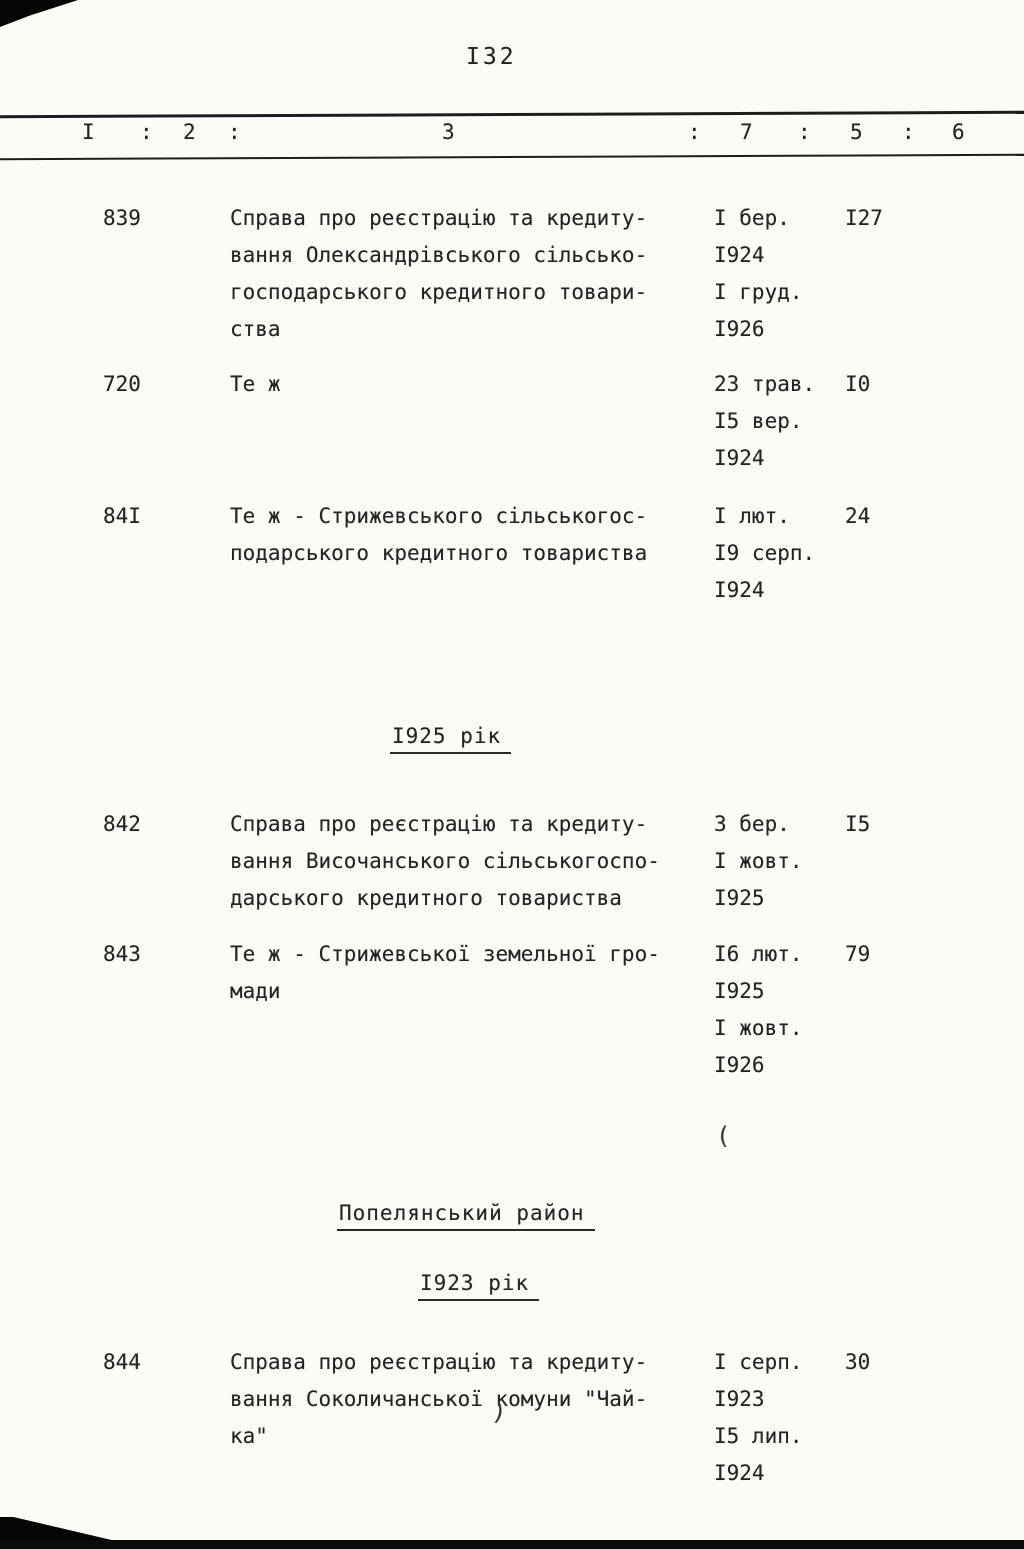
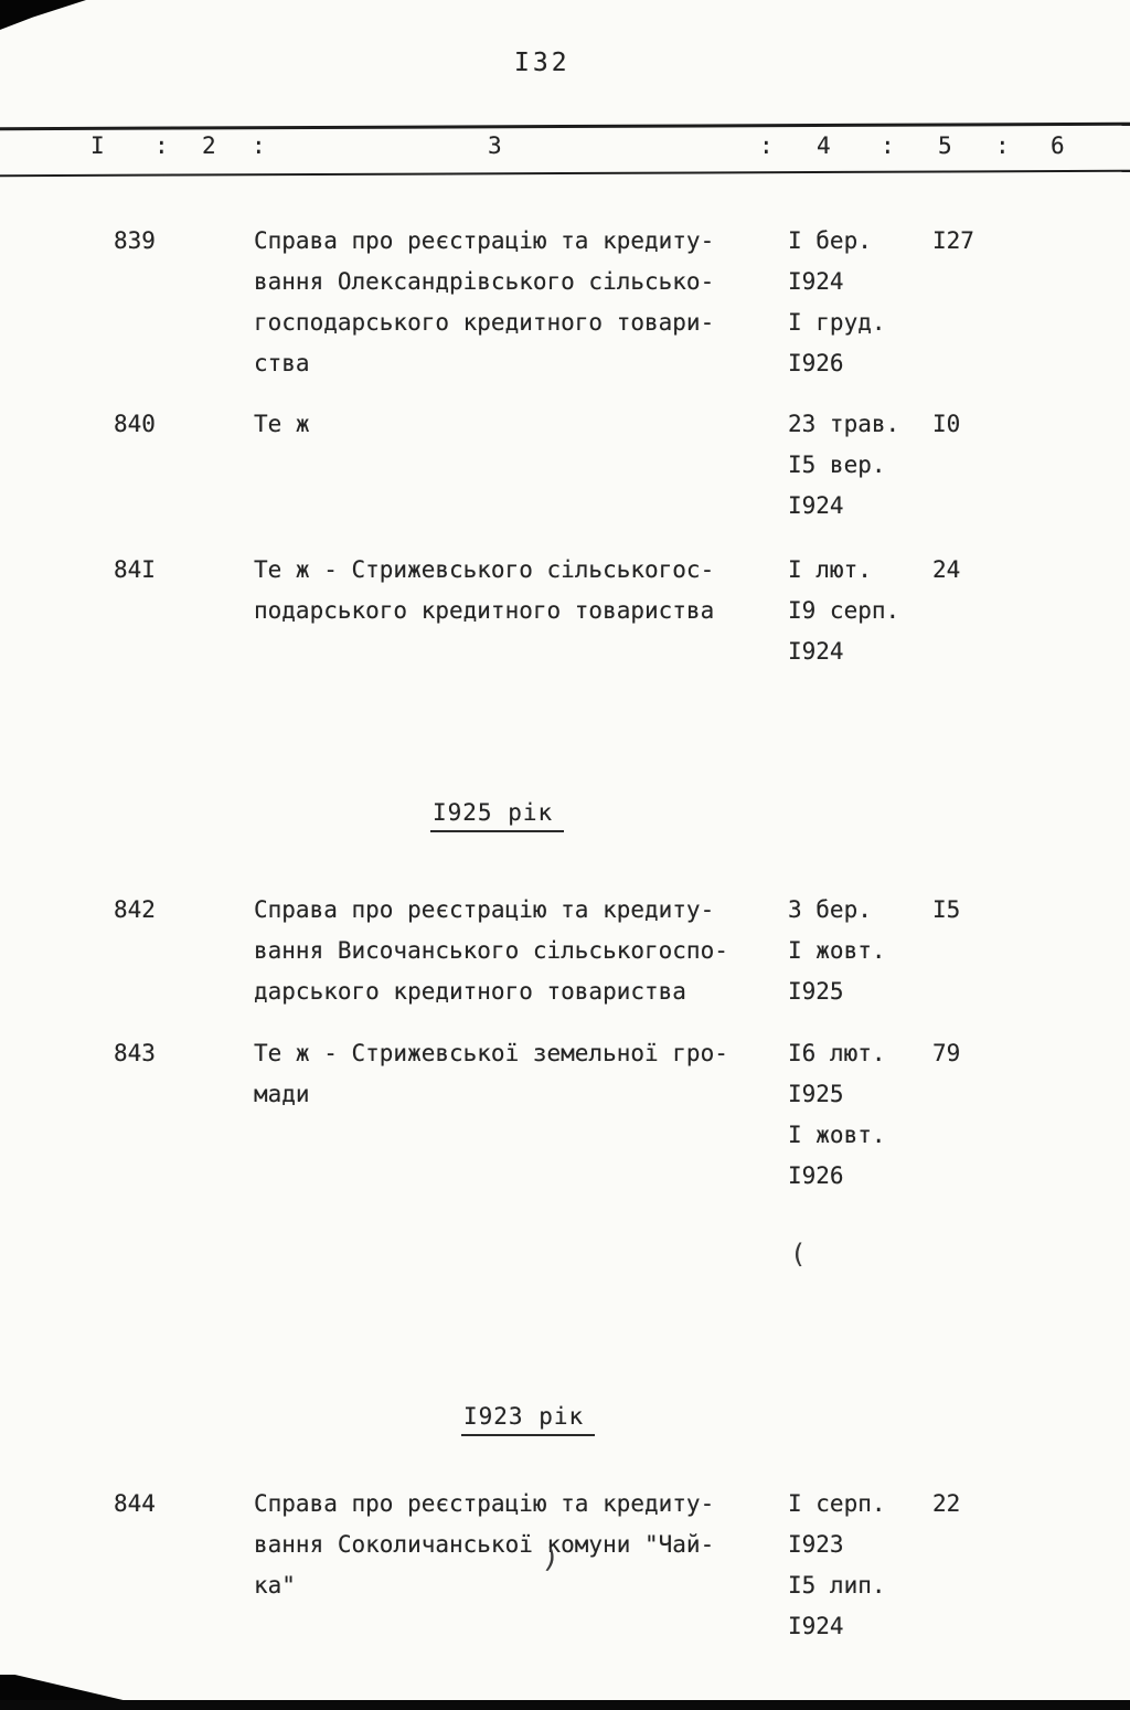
  І32
  І
  :
  2
  :
  3
  :
- 7
+ 4
  :
  5
  :
  6
  839
  Справа про реєстрацію та кредиту-
  вання Олександрівського сільсько-
  господарського кредитного товари-
  ства
  І бер.
  І924
  І груд.
  І926
  І27
- 720
+ 840
  Те ж
  23 трав.
  І5 вер.
  І924
  І0
  84І
  Те ж - Стрижевського сільськогос-
  подарського кредитного товариства
  І лют.
  І9 серп.
  І924
  24
  І925 рік
  842
  Справа про реєстрацію та кредиту-
  вання Височанського сільськогоспо-
  дарського кредитного товариства
  3 бер.
  І жовт.
  І925
  І5
  843
  Те ж - Стрижевської земельної гро-
  мади
  І6 лют.
  І925
  І жовт.
  І926
  79
  (
- Попелянський район
  І923 рік
  844
  Справа про реєстрацію та кредиту-
  вання Соколичанської комуни "Чай-
  ка"
  І серп.
  І923
  І5 лип.
  І924
- 30
+ 22
